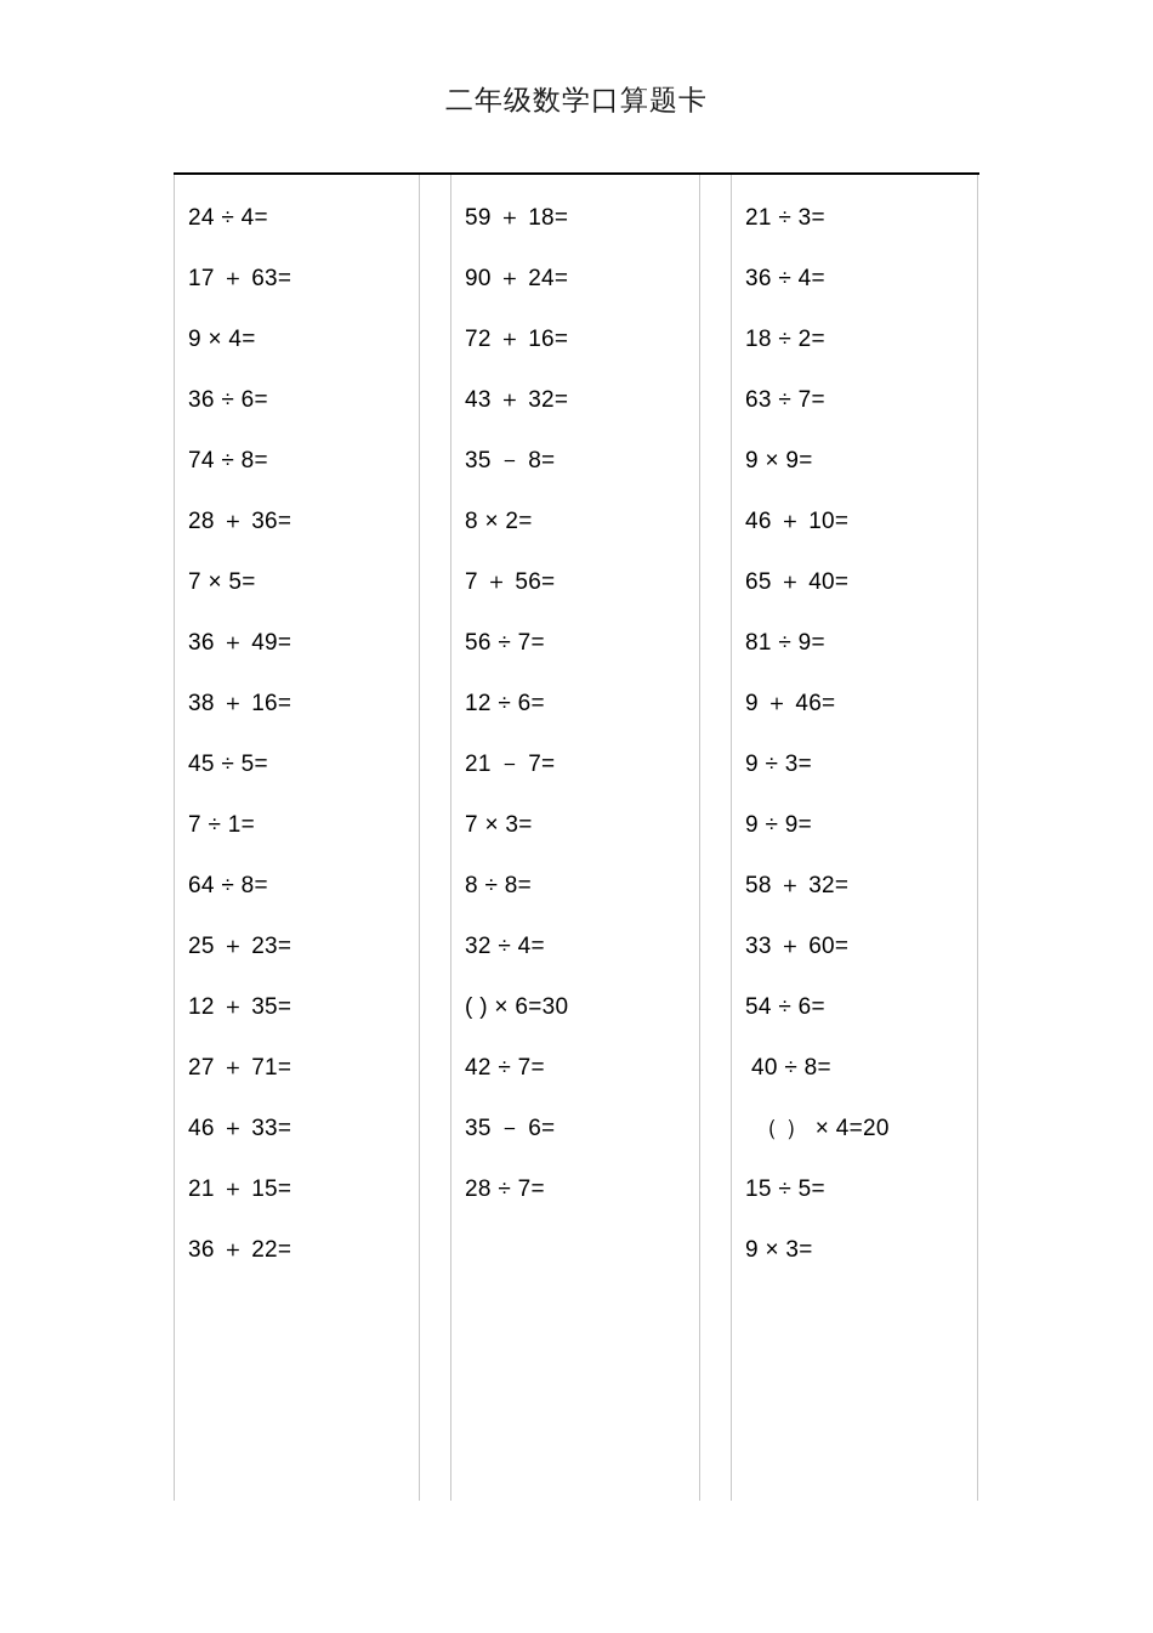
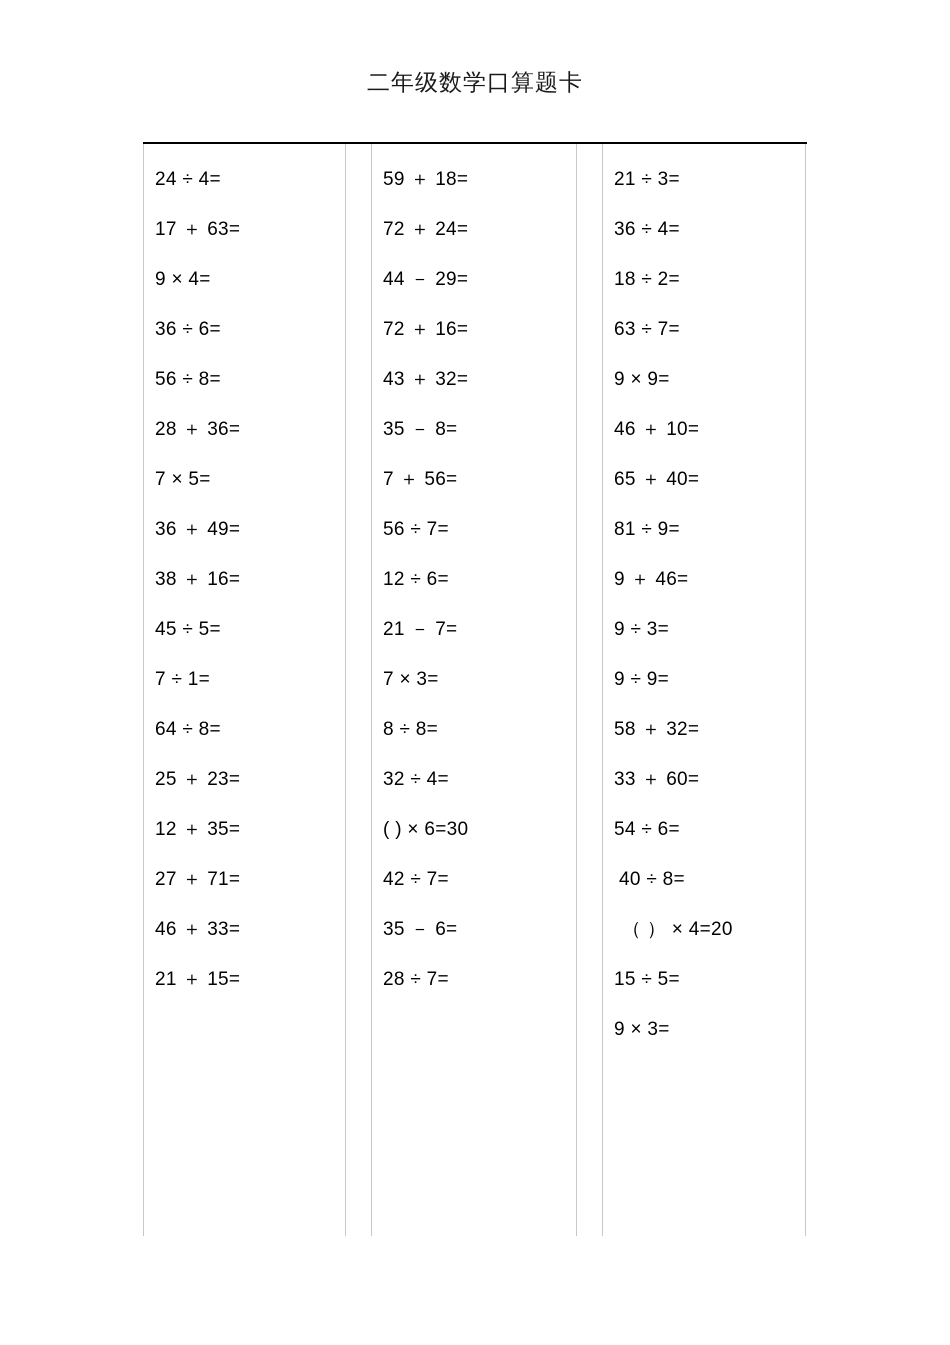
  二年级数学口算题卡
  24 ÷ 4=
  17 ＋ 63=
  9 × 4=
  36 ÷ 6=
- 74 ÷ 8=
+ 56 ÷ 8=
  28 ＋ 36=
  7 × 5=
  36 ＋ 49=
  38 ＋ 16=
  45 ÷ 5=
  7 ÷ 1=
  64 ÷ 8=
  25 ＋ 23=
  12 ＋ 35=
  27 ＋ 71=
  46 ＋ 33=
  21 ＋ 15=
- 36 ＋ 22=
  59 ＋ 18=
- 90 ＋ 24=
+ 72 ＋ 24=
+ 44 － 29=
  72 ＋ 16=
  43 ＋ 32=
  35 － 8=
- 8 × 2=
  7 ＋ 56=
  56 ÷ 7=
  12 ÷ 6=
  21 － 7=
  7 × 3=
  8 ÷ 8=
  32 ÷ 4=
  ( ) × 6=30
  42 ÷ 7=
  35 － 6=
  28 ÷ 7=
  21 ÷ 3=
  36 ÷ 4=
  18 ÷ 2=
  63 ÷ 7=
  9 × 9=
  46 ＋ 10=
  65 ＋ 40=
  81 ÷ 9=
  9 ＋ 46=
  9 ÷ 3=
  9 ÷ 9=
  58 ＋ 32=
  33 ＋ 60=
  54 ÷ 6=
  40 ÷ 8=
  （ ） × 4=20
  15 ÷ 5=
  9 × 3=
